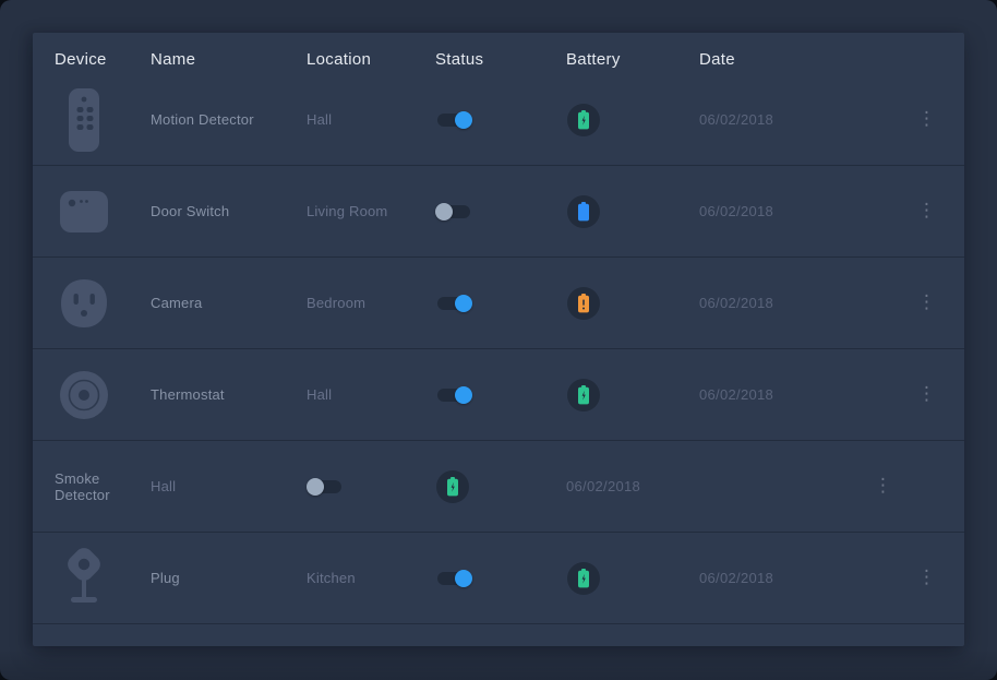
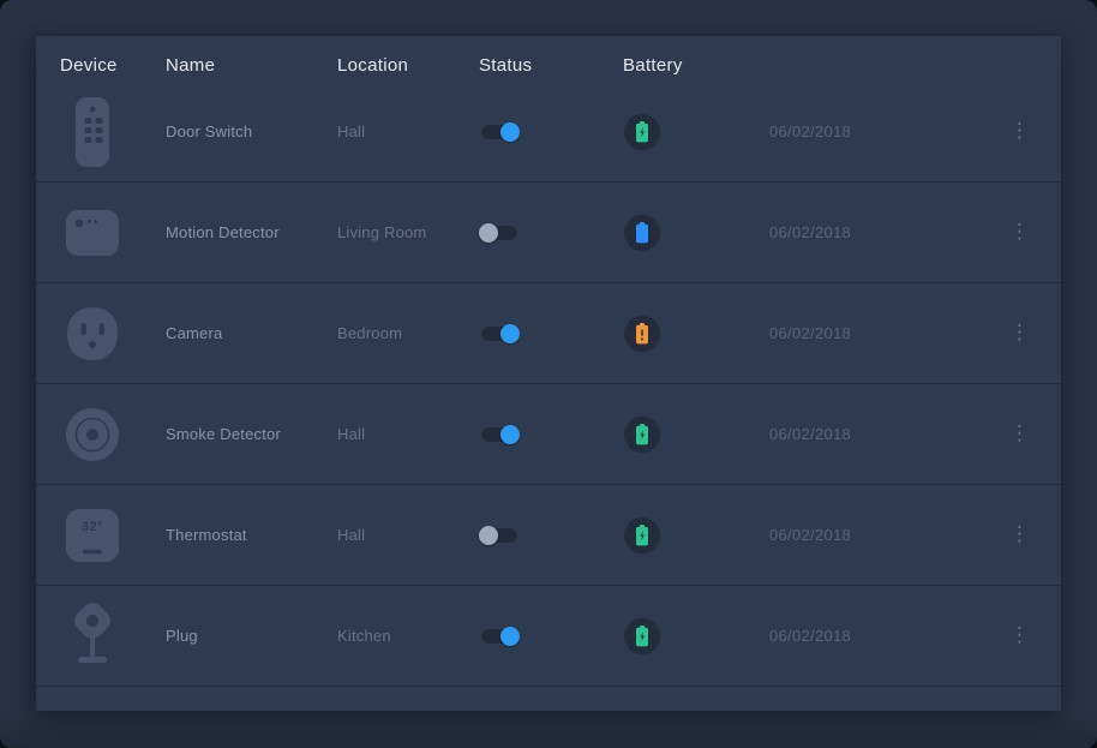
  Device
  Name
  Location
  Status
  Battery
- Date
- Motion Detector
+ Door Switch
  Hall
  06/02/2018
  ⋮
- Door Switch
+ Motion Detector
  Living Room
  06/02/2018
  ⋮
  Camera
  Bedroom
  06/02/2018
  ⋮
- Thermostat
+ Smoke Detector
  Hall
  06/02/2018
  ⋮
+ 32°
- Smoke Detector
+ Thermostat
  Hall
  06/02/2018
  ⋮
  Plug
  Kitchen
  06/02/2018
  ⋮
